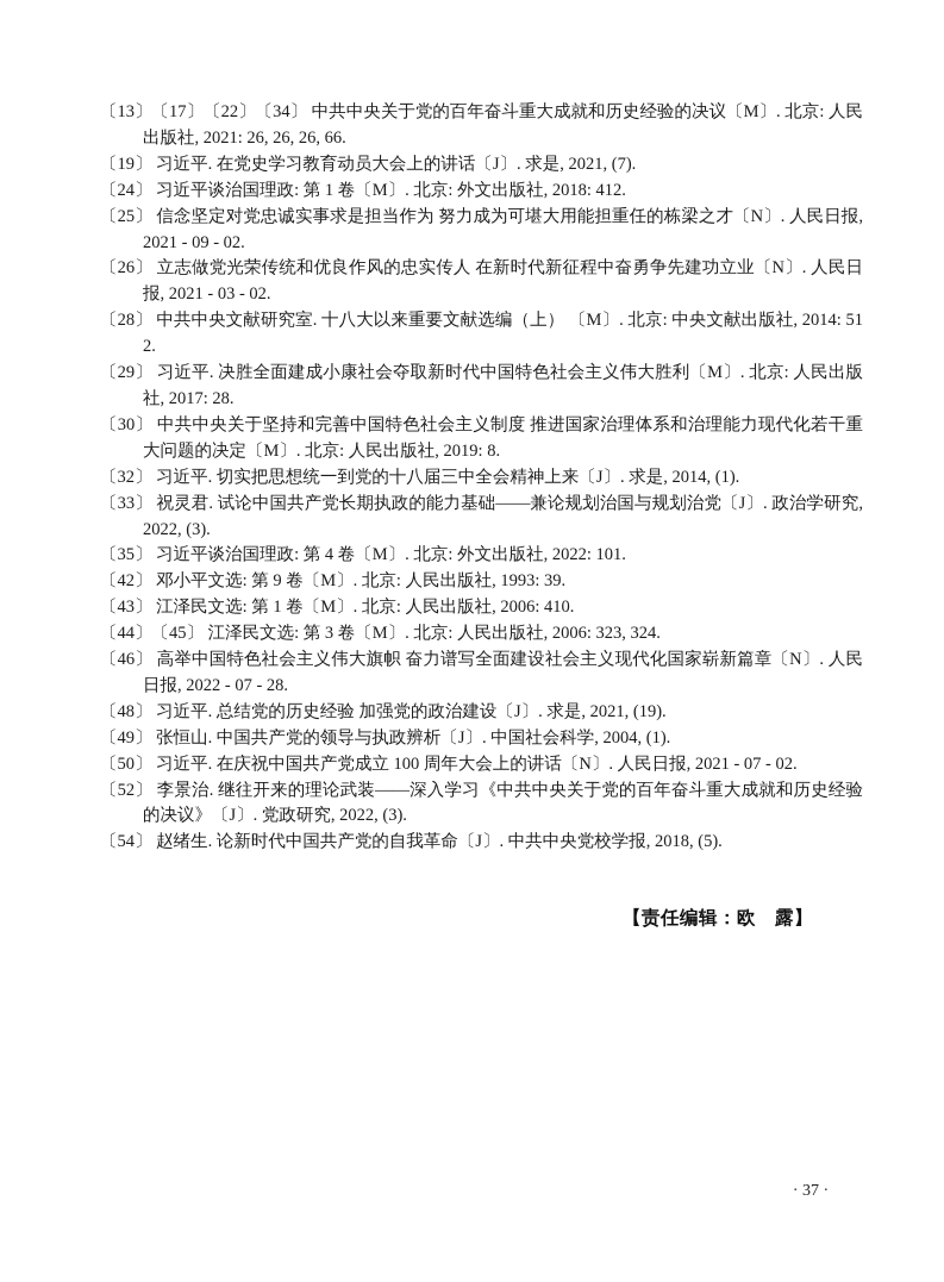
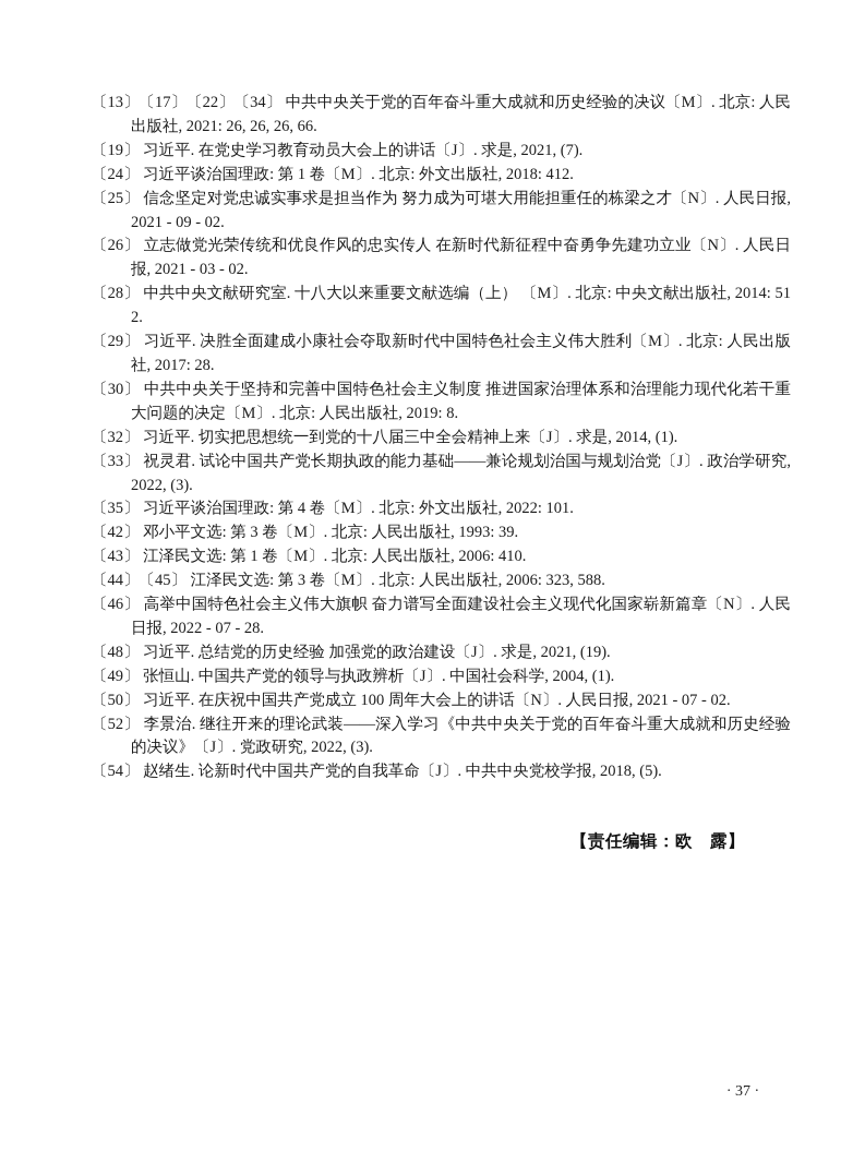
  〔13〕〔17〕〔22〕〔34〕 中共中央关于党的百年奋斗重大成就和历史经验的决议〔M〕. 北京: 人民出版社, 2021: 26, 26, 26, 66.
  〔19〕 习近平. 在党史学习教育动员大会上的讲话〔J〕. 求是, 2021, (7).
  〔24〕 习近平谈治国理政: 第 1 卷〔M〕. 北京: 外文出版社, 2018: 412.
  〔25〕 信念坚定对党忠诚实事求是担当作为 努力成为可堪大用能担重任的栋梁之才〔N〕. 人民日报, 2021 - 09 - 02.
  〔26〕 立志做党光荣传统和优良作风的忠实传人 在新时代新征程中奋勇争先建功立业〔N〕. 人民日报, 2021 - 03 - 02.
  〔28〕 中共中央文献研究室. 十八大以来重要文献选编（上） 〔M〕. 北京: 中央文献出版社, 2014: 512.
  〔29〕 习近平. 决胜全面建成小康社会夺取新时代中国特色社会主义伟大胜利〔M〕. 北京: 人民出版社, 2017: 28.
  〔30〕 中共中央关于坚持和完善中国特色社会主义制度 推进国家治理体系和治理能力现代化若干重大问题的决定〔M〕. 北京: 人民出版社, 2019: 8.
  〔32〕 习近平. 切实把思想统一到党的十八届三中全会精神上来〔J〕. 求是, 2014, (1).
  〔33〕 祝灵君. 试论中国共产党长期执政的能力基础——兼论规划治国与规划治党〔J〕. 政治学研究, 2022, (3).
  〔35〕 习近平谈治国理政: 第 4 卷〔M〕. 北京: 外文出版社, 2022: 101.
- 〔42〕 邓小平文选: 第 9 卷〔M〕. 北京: 人民出版社, 1993: 39.
+ 〔42〕 邓小平文选: 第 3 卷〔M〕. 北京: 人民出版社, 1993: 39.
  〔43〕 江泽民文选: 第 1 卷〔M〕. 北京: 人民出版社, 2006: 410.
- 〔44〕〔45〕 江泽民文选: 第 3 卷〔M〕. 北京: 人民出版社, 2006: 323, 324.
+ 〔44〕〔45〕 江泽民文选: 第 3 卷〔M〕. 北京: 人民出版社, 2006: 323, 588.
  〔46〕 高举中国特色社会主义伟大旗帜 奋力谱写全面建设社会主义现代化国家崭新篇章〔N〕. 人民日报, 2022 - 07 - 28.
  〔48〕 习近平. 总结党的历史经验 加强党的政治建设〔J〕. 求是, 2021, (19).
  〔49〕 张恒山. 中国共产党的领导与执政辨析〔J〕. 中国社会科学, 2004, (1).
  〔50〕 习近平. 在庆祝中国共产党成立 100 周年大会上的讲话〔N〕. 人民日报, 2021 - 07 - 02.
  〔52〕 李景治. 继往开来的理论武装——深入学习《中共中央关于党的百年奋斗重大成就和历史经验的决议》〔J〕. 党政研究, 2022, (3).
  〔54〕 赵绪生. 论新时代中国共产党的自我革命〔J〕. 中共中央党校学报, 2018, (5).
  【责任编辑：欧 露】
  · 37 ·
